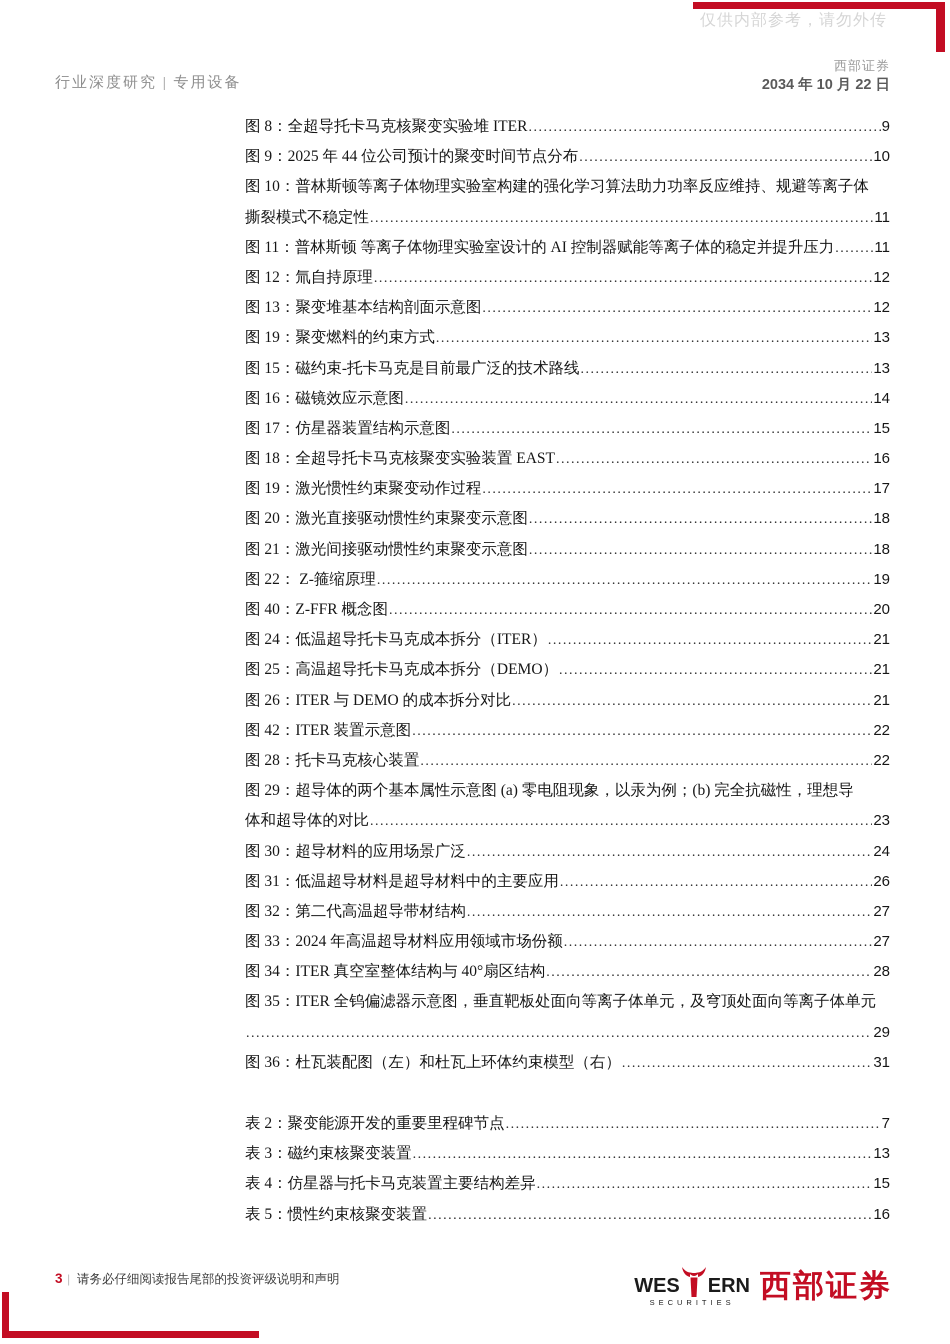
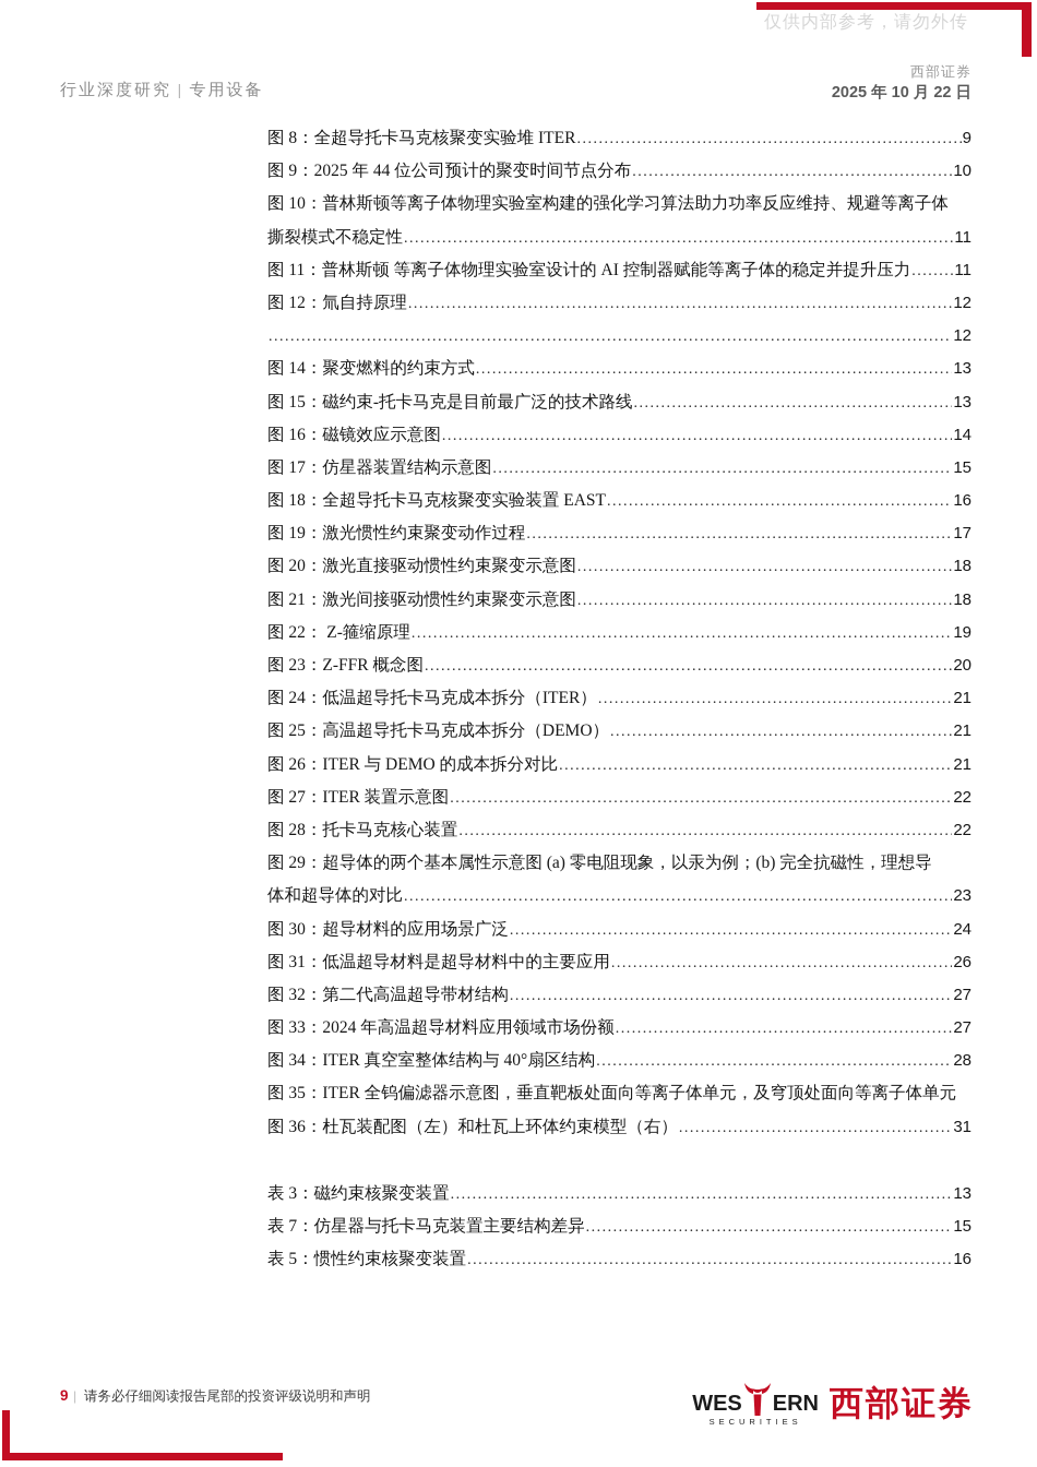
  仅供内部参考，请勿外传
  行业深度研究 | 专用设备
  西部证券
- 2034 年 10 月 22 日
+ 2025 年 10 月 22 日
  图 8：全超导托卡马克核聚变实验堆 ITER
  9
  图 9：2025 年 44 位公司预计的聚变时间节点分布
  10
  图 10：普林斯顿等离子体物理实验室构建的强化学习算法助力功率反应维持、规避等离子体
  撕裂模式不稳定性
  11
  图 11：普林斯顿 等离子体物理实验室设计的 AI 控制器赋能等离子体的稳定并提升压力
  11
  图 12：氚自持原理
  12
- 图 13：聚变堆基本结构剖面示意图
  12
- 图 19：聚变燃料的约束方式
+ 图 14：聚变燃料的约束方式
  13
  图 15：磁约束-托卡马克是目前最广泛的技术路线
  13
  图 16：磁镜效应示意图
  14
  图 17：仿星器装置结构示意图
  15
  图 18：全超导托卡马克核聚变实验装置 EAST
  16
  图 19：激光惯性约束聚变动作过程
  17
  图 20：激光直接驱动惯性约束聚变示意图
  18
  图 21：激光间接驱动惯性约束聚变示意图
  18
  图 22： Z-箍缩原理
  19
- 图 40：Z-FFR 概念图
+ 图 23：Z-FFR 概念图
  20
  图 24：低温超导托卡马克成本拆分（ITER）
  21
  图 25：高温超导托卡马克成本拆分（DEMO）
  21
  图 26：ITER 与 DEMO 的成本拆分对比
  21
- 图 42：ITER 装置示意图
+ 图 27：ITER 装置示意图
  22
  图 28：托卡马克核心装置
  22
  图 29：超导体的两个基本属性示意图 (a) 零电阻现象，以汞为例；(b) 完全抗磁性，理想导
  体和超导体的对比
  23
  图 30：超导材料的应用场景广泛
  24
  图 31：低温超导材料是超导材料中的主要应用
  26
  图 32：第二代高温超导带材结构
  27
  图 33：2024 年高温超导材料应用领域市场份额
  27
  图 34：ITER 真空室整体结构与 40°扇区结构
  28
  图 35：ITER 全钨偏滤器示意图，垂直靶板处面向等离子体单元，及穹顶处面向等离子体单元
- 29
  图 36：杜瓦装配图（左）和杜瓦上环体约束模型（右）
  31
- 表 2：聚变能源开发的重要里程碑节点
- 7
  表 3：磁约束核聚变装置
  13
- 表 4：仿星器与托卡马克装置主要结构差异
+ 表 7：仿星器与托卡马克装置主要结构差异
  15
  表 5：惯性约束核聚变装置
  16
- 3 | 请务必仔细阅读报告尾部的投资评级说明和声明
+ 9 | 请务必仔细阅读报告尾部的投资评级说明和声明
  WES
  ERN
  SECURITIES
  西部证券
